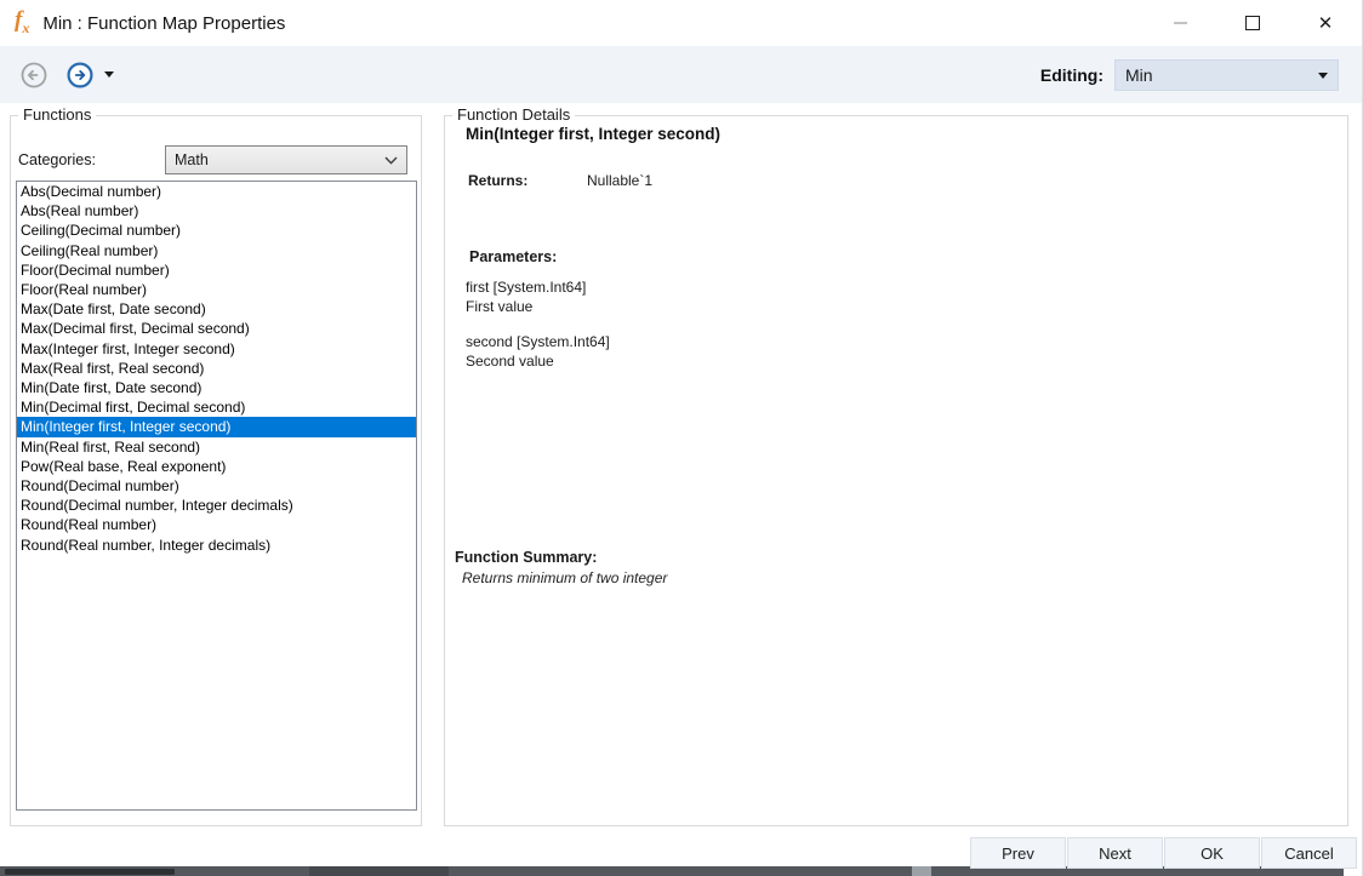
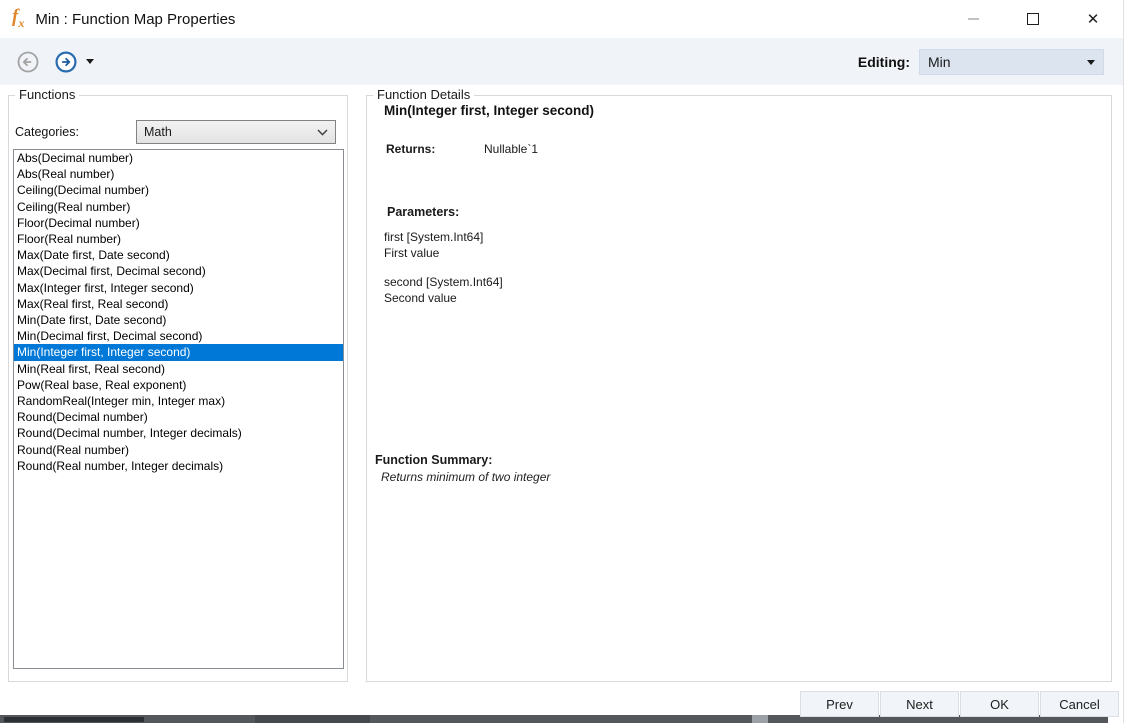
  fx
  Min : Function Map Properties
  ✕
  Editing:
  Min
  Functions
  Categories:
  Math
  Abs(Decimal number)
  Abs(Real number)
  Ceiling(Decimal number)
  Ceiling(Real number)
  Floor(Decimal number)
  Floor(Real number)
  Max(Date first, Date second)
  Max(Decimal first, Decimal second)
  Max(Integer first, Integer second)
  Max(Real first, Real second)
  Min(Date first, Date second)
  Min(Decimal first, Decimal second)
  Min(Integer first, Integer second)
  Min(Real first, Real second)
  Pow(Real base, Real exponent)
+ RandomReal(Integer min, Integer max)
  Round(Decimal number)
  Round(Decimal number, Integer decimals)
  Round(Real number)
  Round(Real number, Integer decimals)
  Function Details
  Min(Integer first, Integer second)
  Returns:
  Nullable`1
  Parameters:
  first [System.Int64]
  First value
  second [System.Int64]
  Second value
  Function Summary:
  Returns minimum of two integer
  Prev
  Next
  OK
  Cancel
